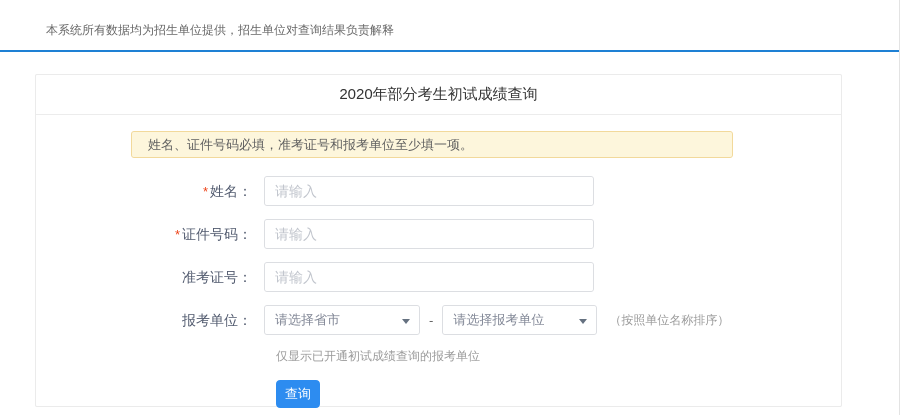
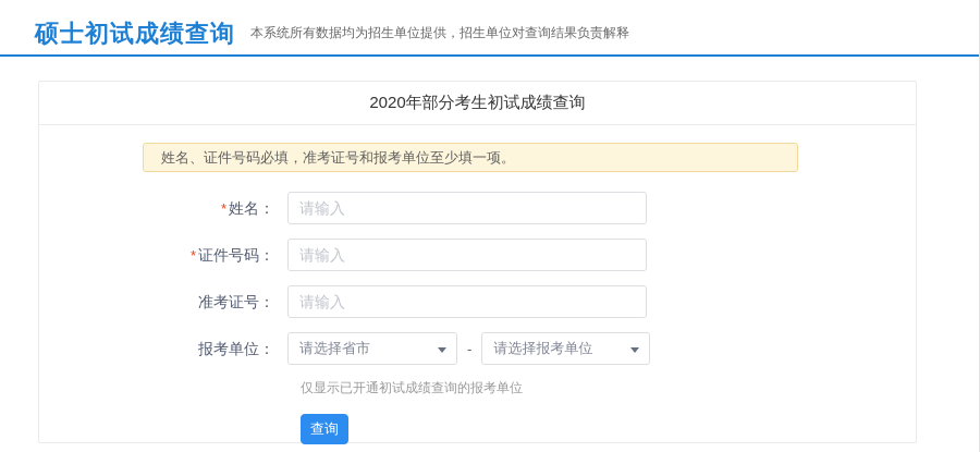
+ 硕士初试成绩查询
  本系统所有数据均为招生单位提供，招生单位对查询结果负责解释
  2020年部分考生初试成绩查询
  姓名、证件号码必填，准考证号和报考单位至少填一项。
  * 姓名：
  请输入
  * 证件号码：
  请输入
  准考证号：
  请输入
  报考单位：
  请选择省市
  -
  请选择报考单位
- （按照单位名称排序）
  仅显示已开通初试成绩查询的报考单位
  查询
